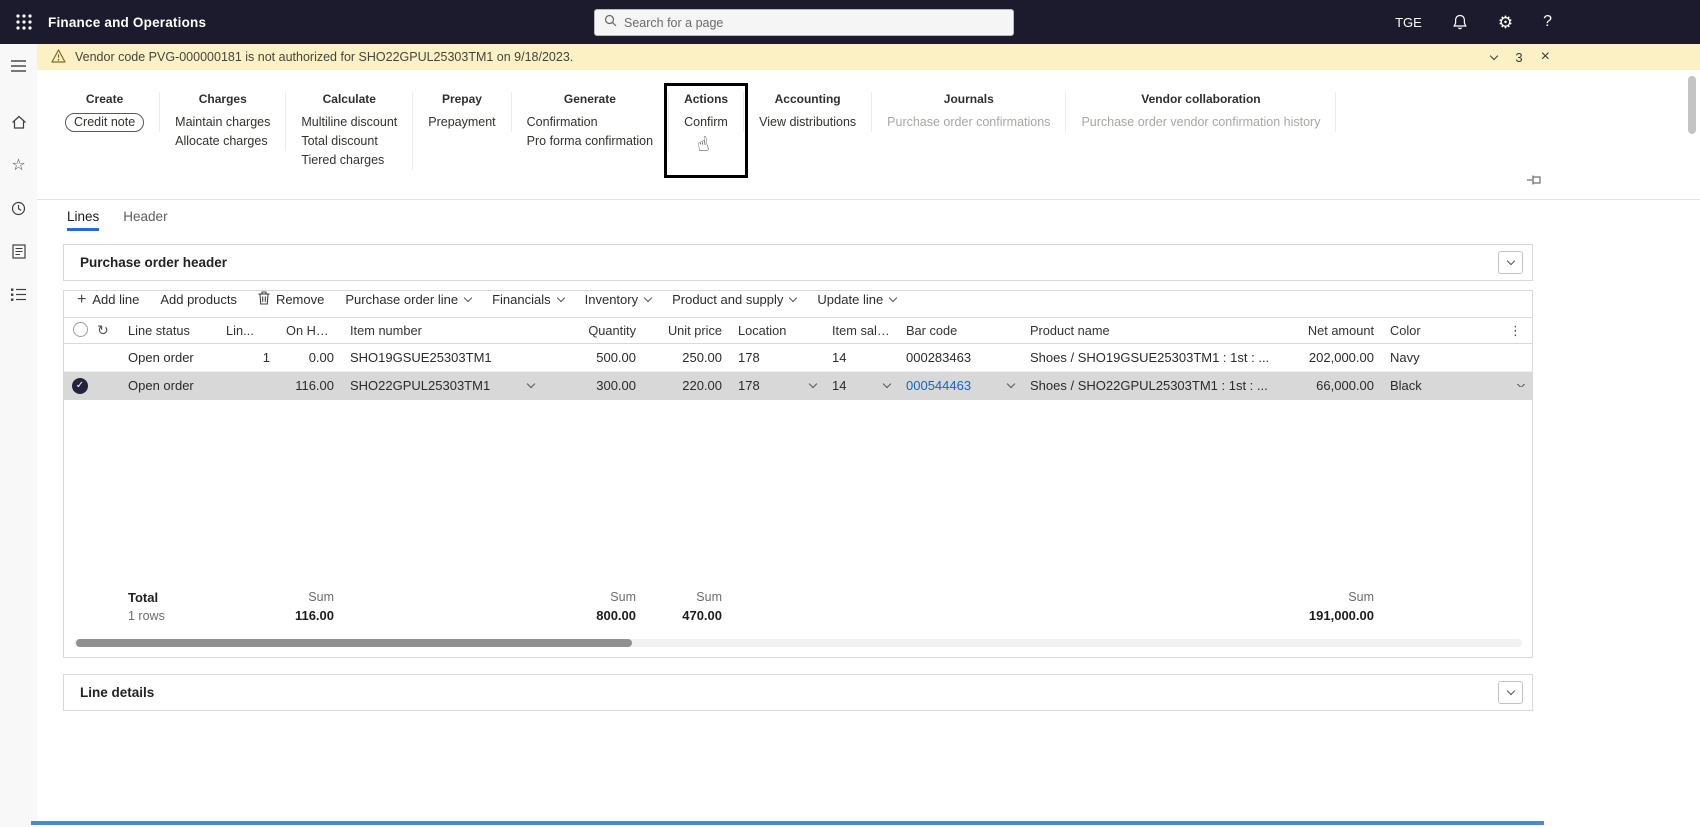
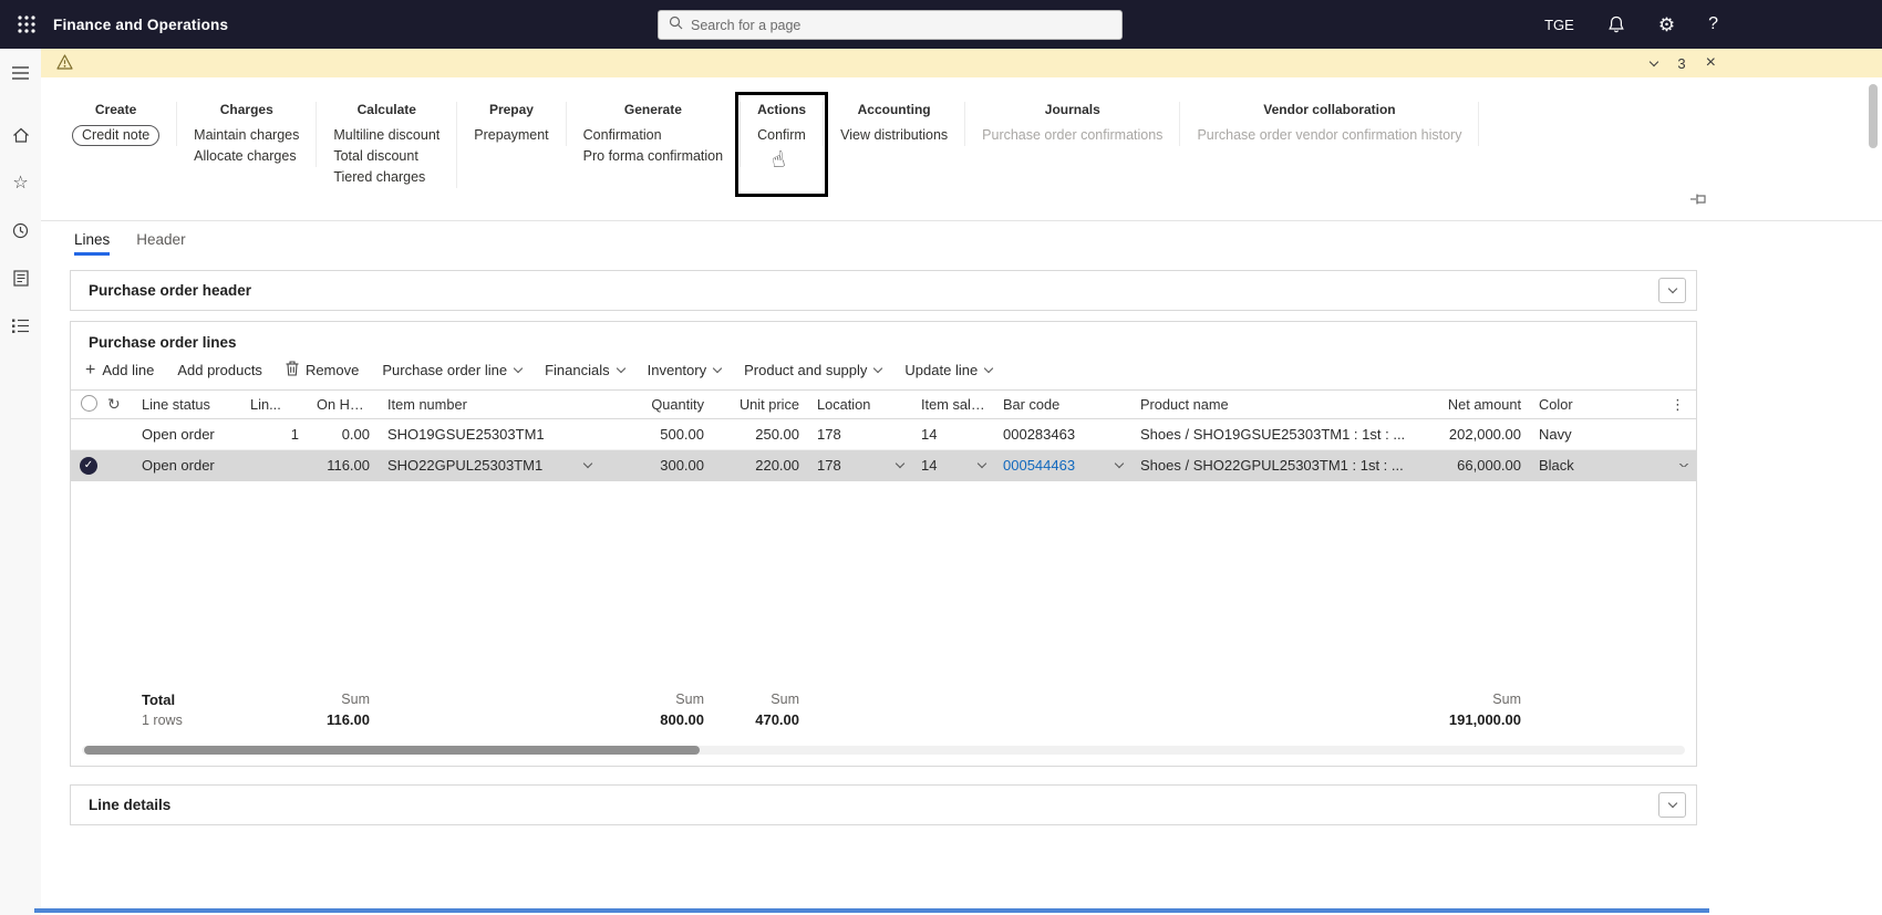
  Finance and Operations
  Search for a page
  TGE
  ⚙
  ?
  ☆
- Vendor code PVG-000000181 is not authorized for SHO22GPUL25303TM1 on 9/18/2023.
  3
  ×
  Create
  Credit note
  Charges
  Maintain charges
  Allocate charges
  Calculate
  Multiline discount
  Total discount
  Tiered charges
  Prepay
  Prepayment
  Generate
  Confirmation
  Pro forma confirmation
  Actions
  Confirm
  Accounting
  View distributions
  Journals
  Purchase order confirmations
  Vendor collaboration
  Purchase order vendor confirmation history
  Lines
  Header
  Purchase order header
+ Purchase order lines
  +
  Add line
  Add products
  Remove
  Purchase order line
  Financials
  Inventory
  Product and supply
  Update line
  ↻
  Line status
  Lin...
  On Hand
  Item number
  Quantity
  Unit price
  Location
  Item sales t
  Bar code
  Product name
  Net amount
  Color
  ⋮
  Open order
  1
  0.00
  SHO19GSUE25303TM1
  500.00
  250.00
  178
  14
  000283463
  Shoes / SHO19GSUE25303TM1 : 1st : ...
  202,000.00
  Navy
  ✓
  Open order
  116.00
  SHO22GPUL25303TM1
  300.00
  220.00
  178
  14
  000544463
  Shoes / SHO22GPUL25303TM1 : 1st : ...
  66,000.00
  Black
  Total
  1 rows
  Sum
  116.00
  Sum
  800.00
  Sum
  470.00
  Sum
  191,000.00
  Line details
